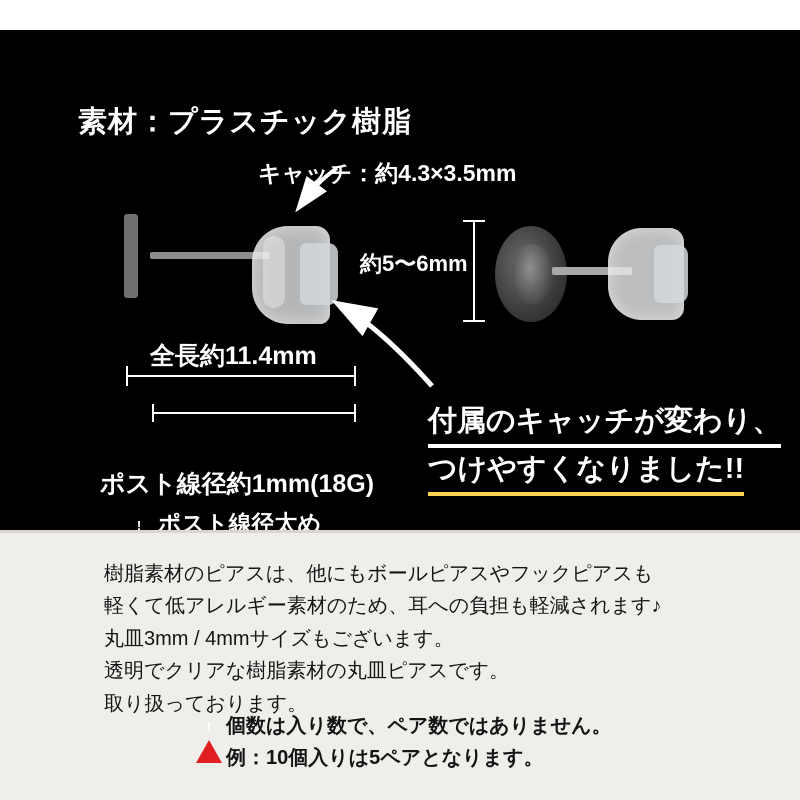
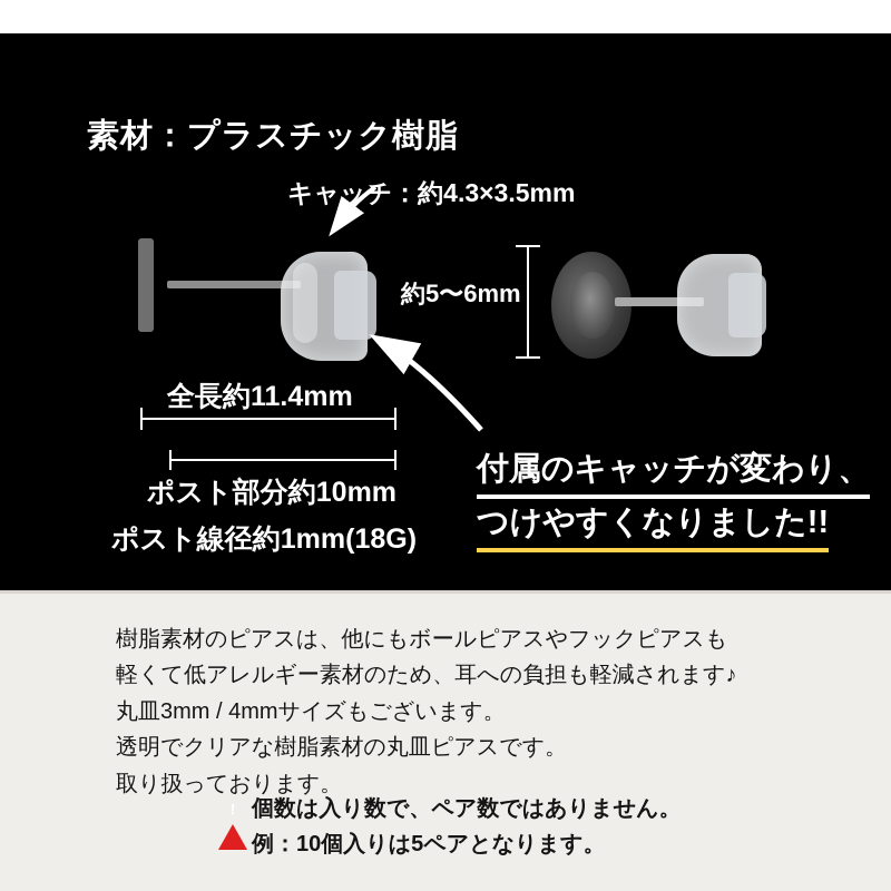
  素材：プラスチック樹脂
  キャッチ：約4.3×3.5mm
  約5〜6mm
  全長約11.4mm
+ ポスト部分約10mm
  ポスト線径約1mm(18G)
- !
- ポスト線径太め
  付属のキャッチが変わり、
  つけやすくなりました!!
  樹脂素材のピアスは、他にもボールピアスやフックピアスも
  軽くて低アレルギー素材のため、耳への負担も軽減されます♪
  丸皿3mm / 4mmサイズもございます。
  透明でクリアな樹脂素材の丸皿ピアスです。
  取り扱っております。
  個数は入り数で、ペア数ではありません。
  例：10個入りは5ペアとなります。
